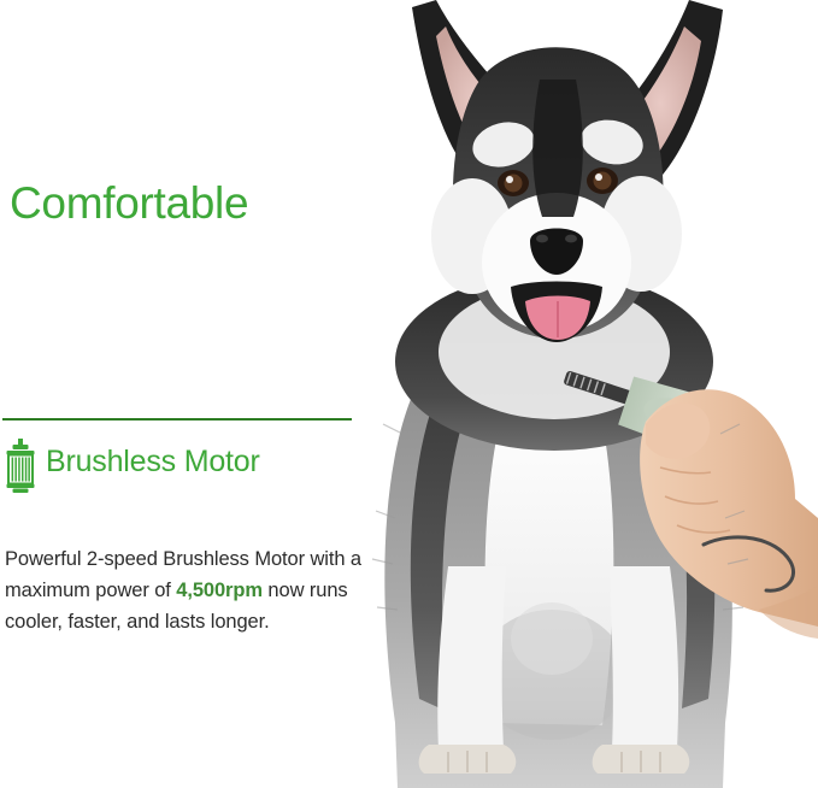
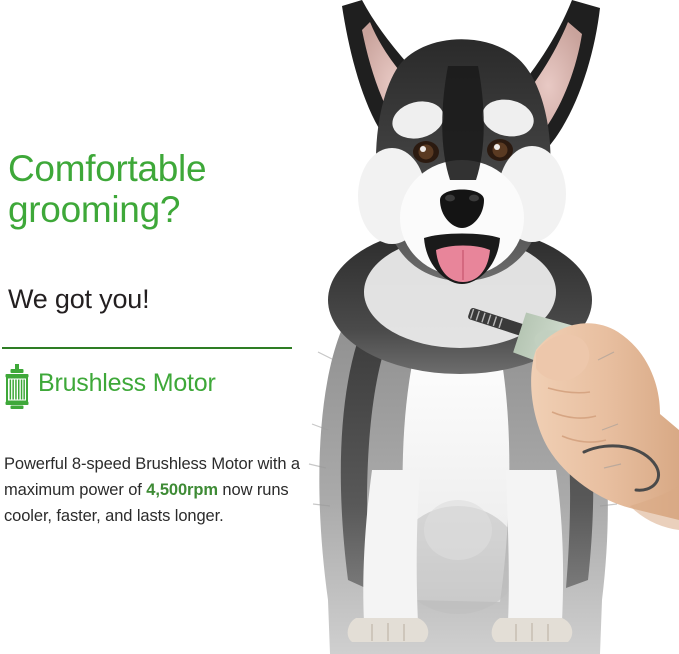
  Comfortable
+ grooming?
+ We got you!
  Brushless Motor
- Powerful 2-speed Brushless Motor with a maximum power of 4,500rpm now runs cooler, faster, and lasts longer.
+ Powerful 8-speed Brushless Motor with a maximum power of 4,500rpm now runs cooler, faster, and lasts longer.
